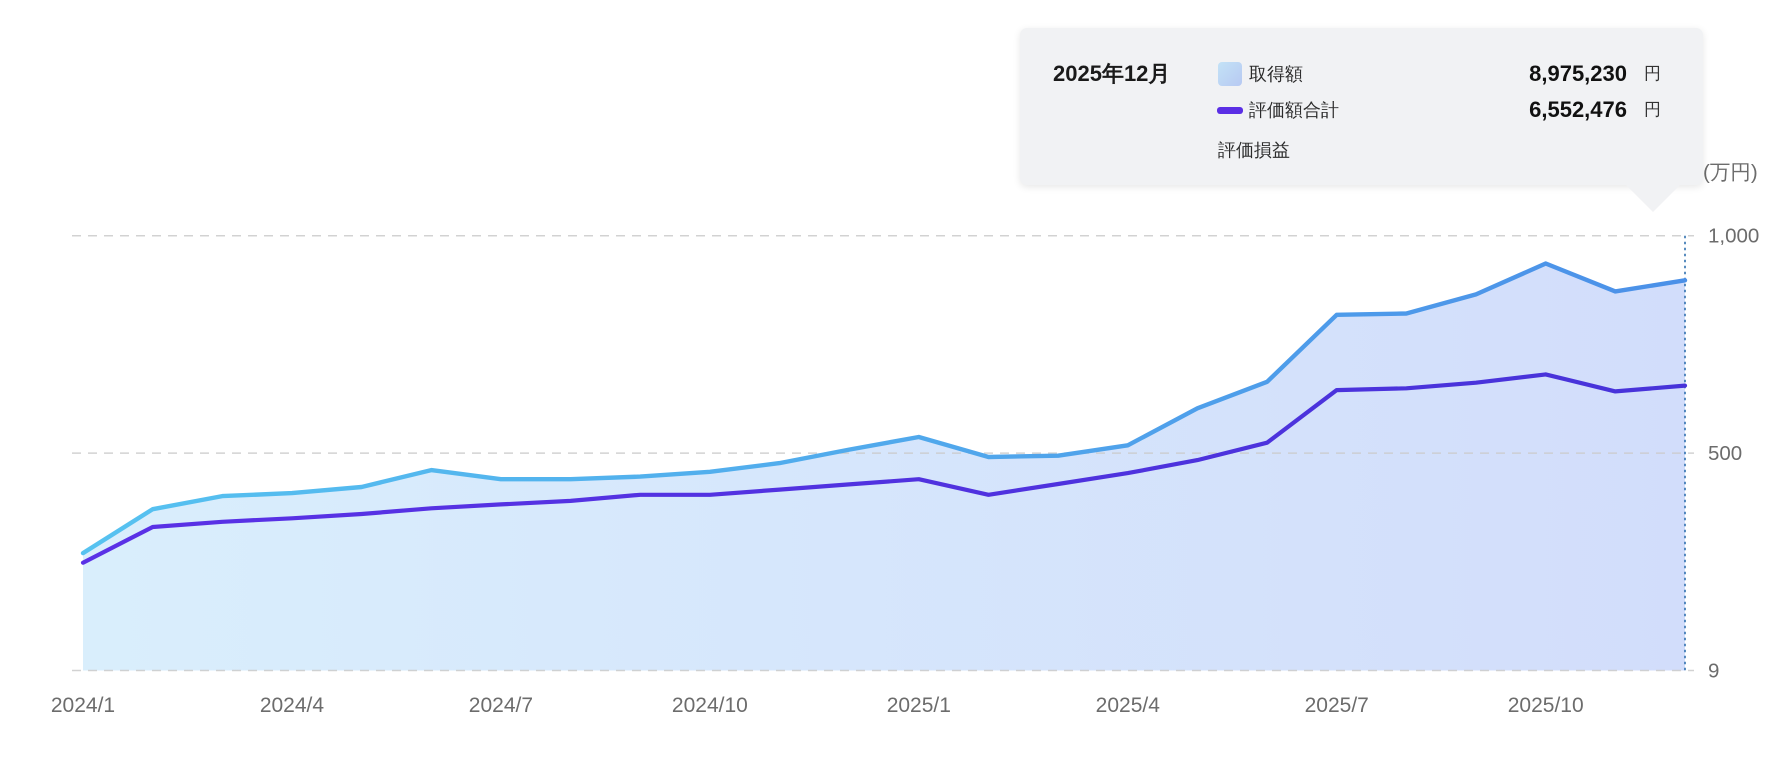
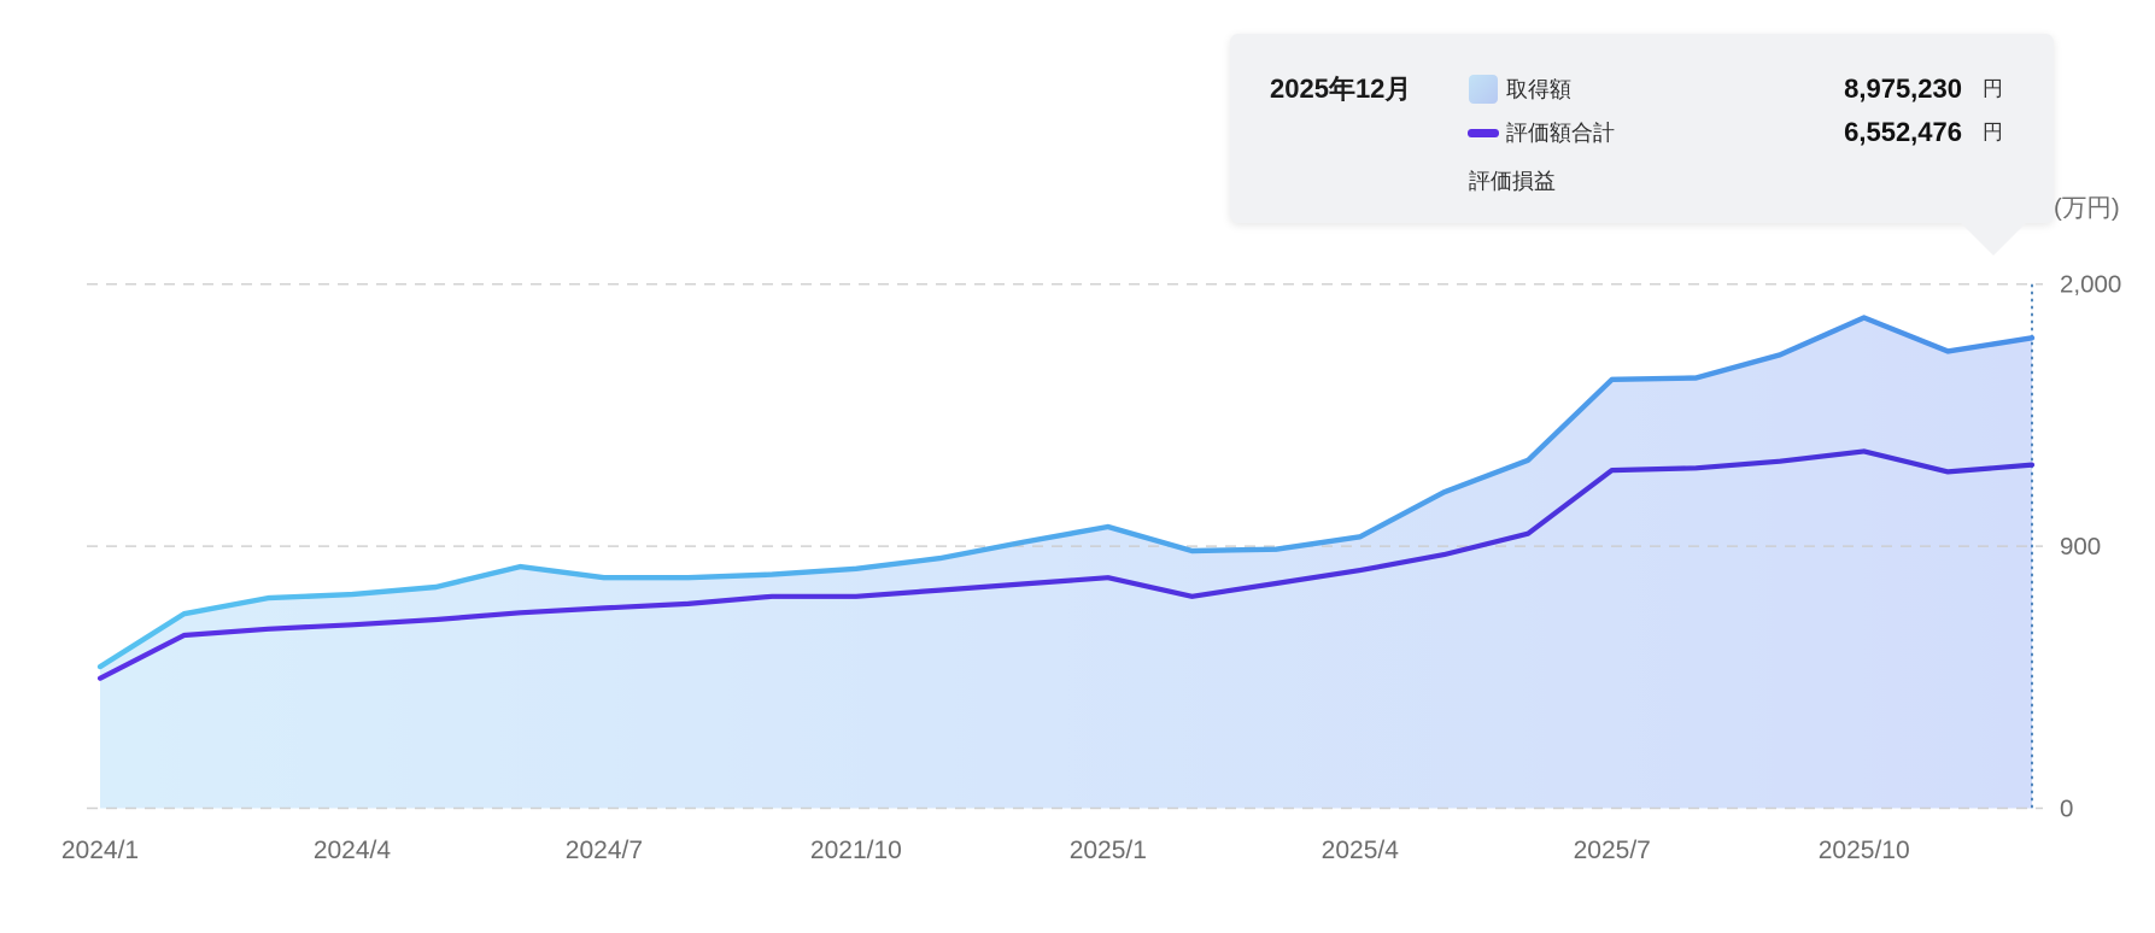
- 9
+ 0
- 500
+ 900
- 1,000
+ 2,000
  2024/1
  2024/4
  2024/7
- 2024/10
+ 2021/10
  2025/1
  2025/4
  2025/7
  2025/10
  (万円)
  2025年12月
  取得額
  8,975,230
  円
  評価額合計
  6,552,476
  円
  評価損益
